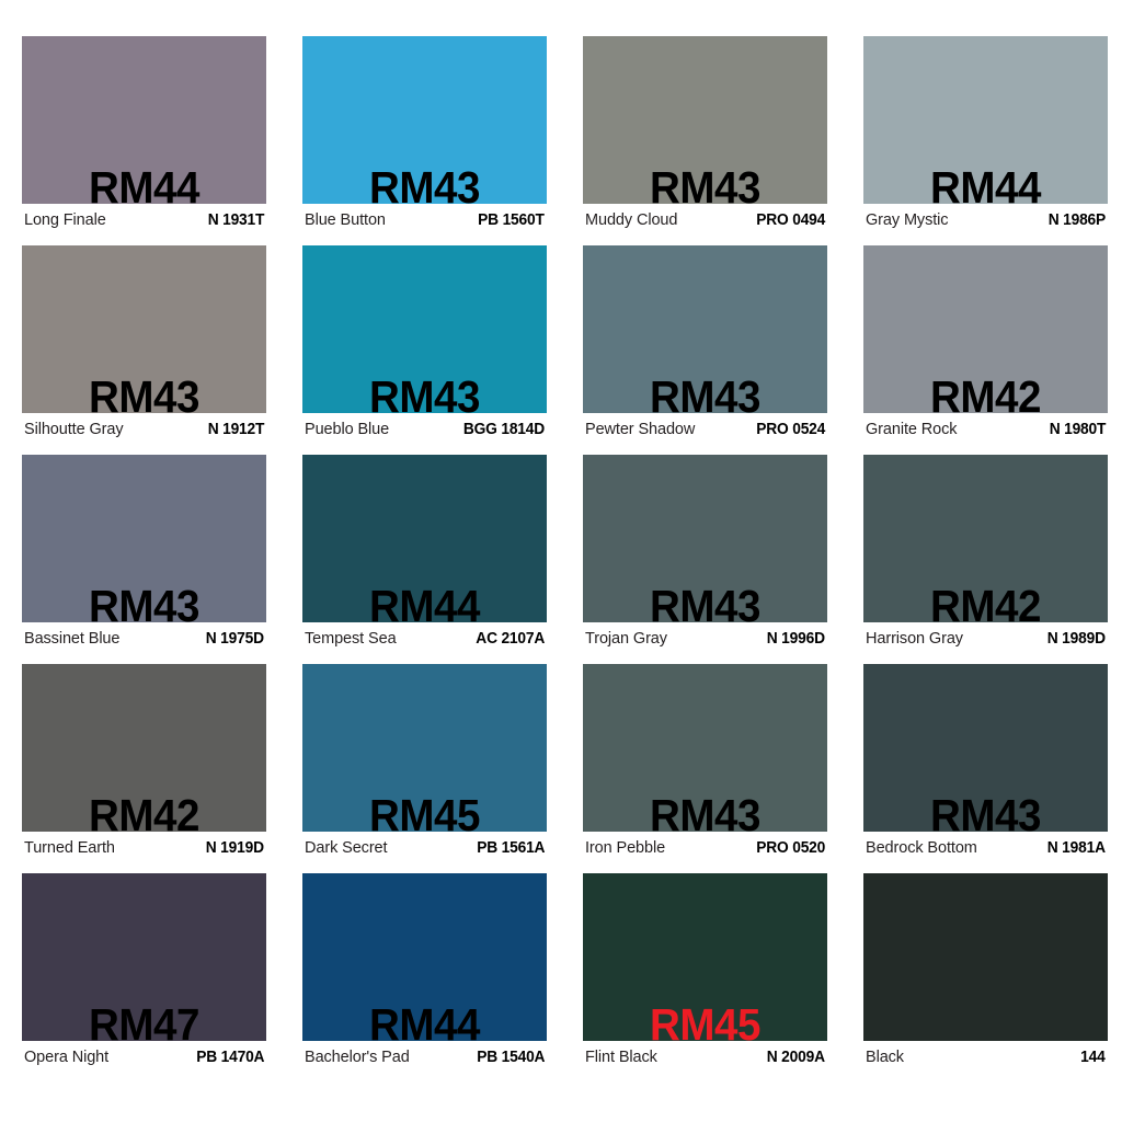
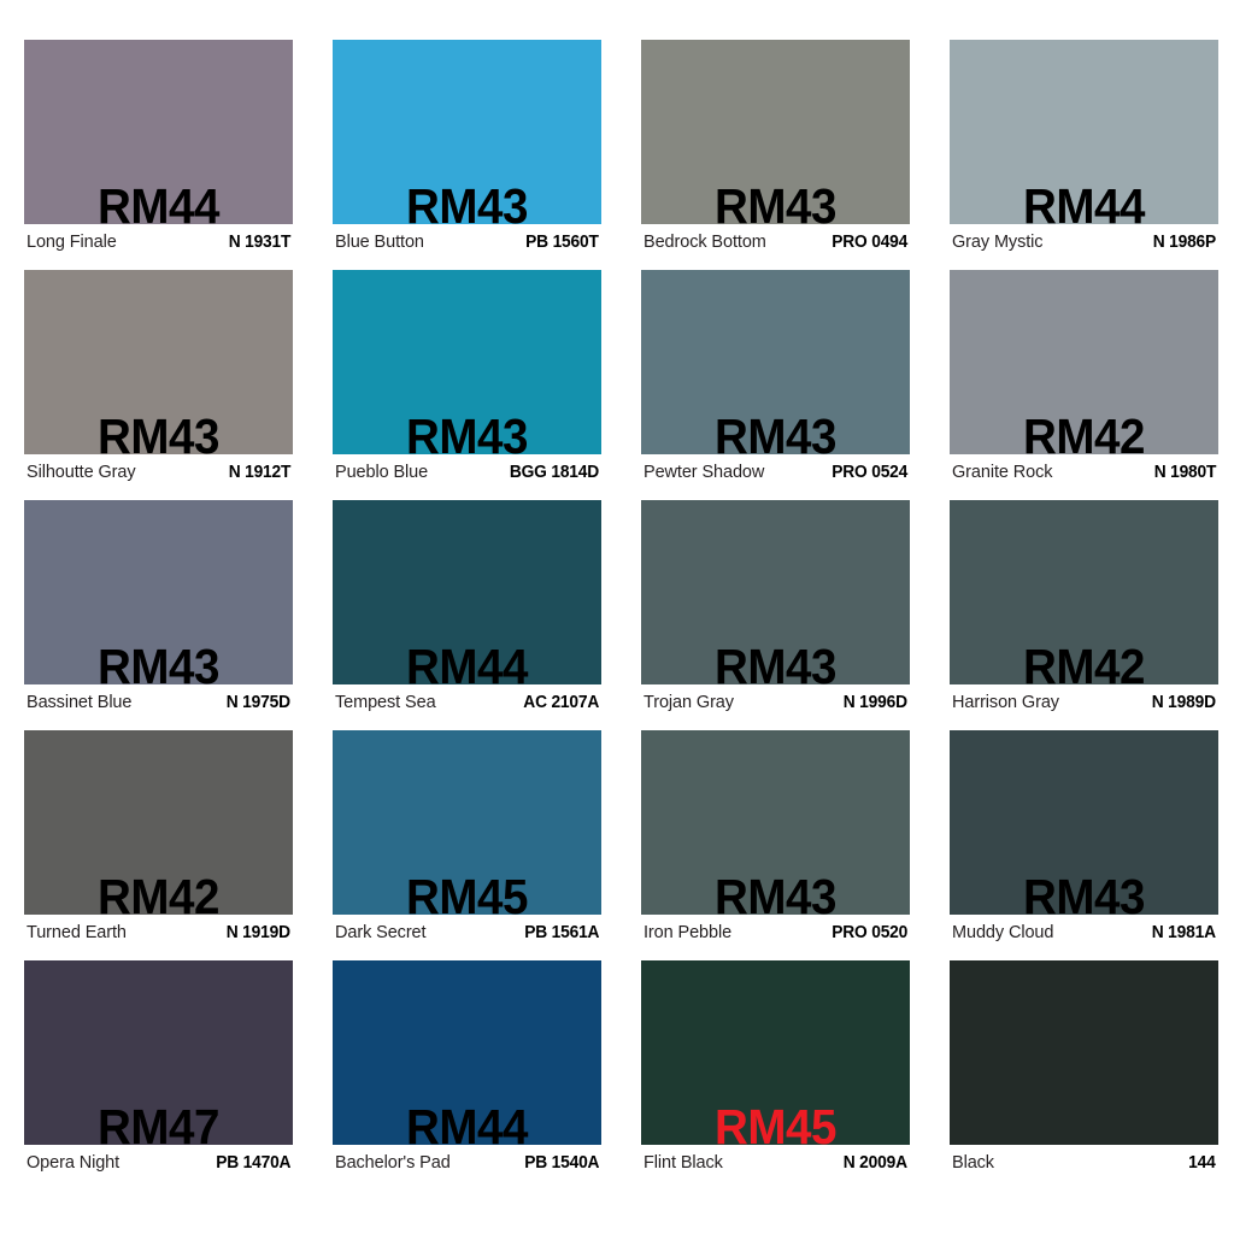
  RM44
  Long Finale
  N 1931T
  RM43
  Blue Button
  PB 1560T
  RM43
- Muddy Cloud
+ Bedrock Bottom
  PRO 0494
  RM44
  Gray Mystic
  N 1986P
  RM43
  Silhoutte Gray
  N 1912T
  RM43
  Pueblo Blue
  BGG 1814D
  RM43
  Pewter Shadow
  PRO 0524
  RM42
  Granite Rock
  N 1980T
  RM43
  Bassinet Blue
  N 1975D
  RM44
  Tempest Sea
  AC 2107A
  RM43
  Trojan Gray
  N 1996D
  RM42
  Harrison Gray
  N 1989D
  RM42
  Turned Earth
  N 1919D
  RM45
  Dark Secret
  PB 1561A
  RM43
  Iron Pebble
  PRO 0520
  RM43
- Bedrock Bottom
+ Muddy Cloud
  N 1981A
  RM47
  Opera Night
  PB 1470A
  RM44
  Bachelor's Pad
  PB 1540A
  RM45
  Flint Black
  N 2009A
  Black
  144
